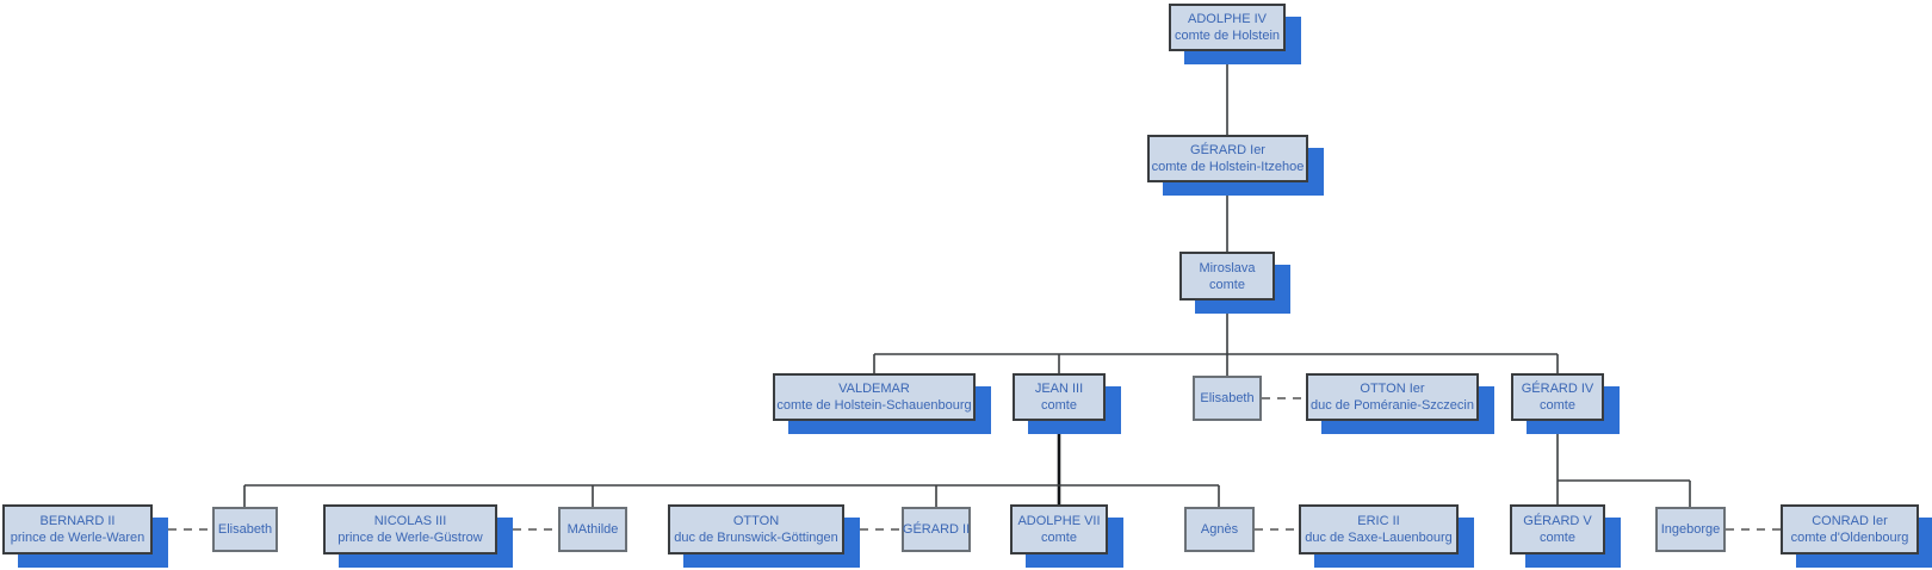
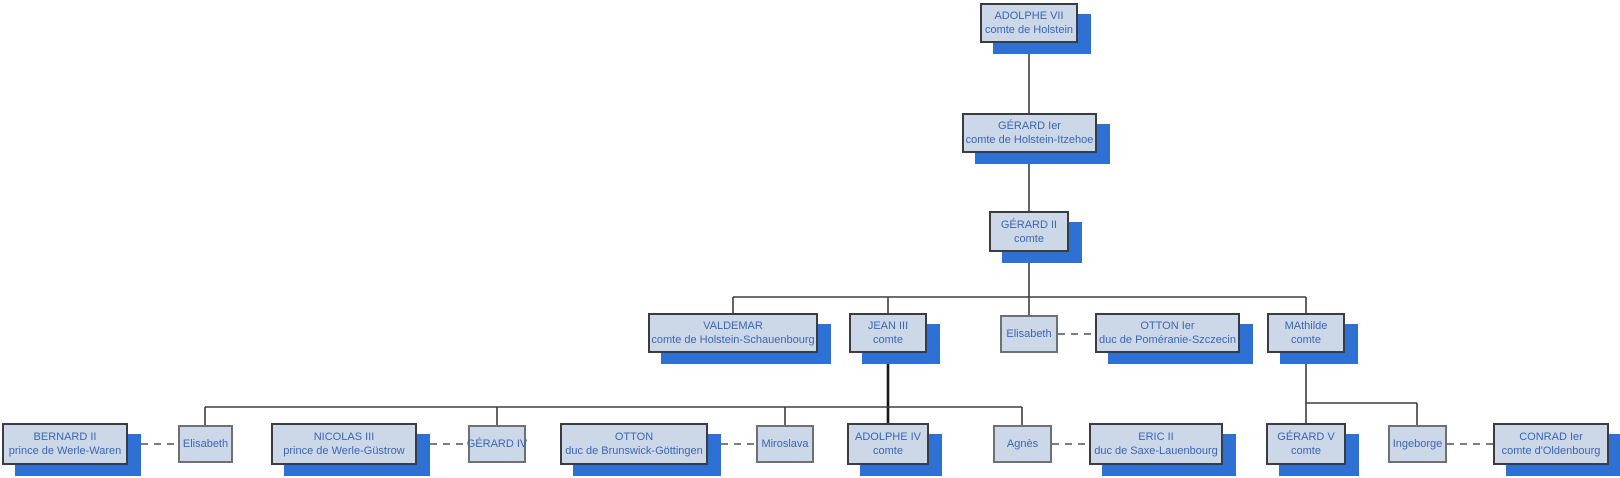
- ADOLPHE IV
+ ADOLPHE VII
  comte de Holstein
  GÉRARD Ier
  comte de Holstein-Itzehoe
- Miroslava
+ GÉRARD II
  comte
  VALDEMAR
  comte de Holstein-Schauenbourg
  JEAN III
  comte
  Elisabeth
  OTTON Ier
  duc de Poméranie-Szczecin
- GÉRARD IV
+ MAthilde
  comte
  BERNARD II
  prince de Werle-Waren
  Elisabeth
  NICOLAS III
  prince de Werle-Güstrow
- MAthilde
+ GÉRARD IV
  OTTON
  duc de Brunswick-Göttingen
- GÉRARD II
+ Miroslava
- ADOLPHE VII
+ ADOLPHE IV
  comte
  Agnès
  ERIC II
  duc de Saxe-Lauenbourg
  GÉRARD V
  comte
  Ingeborge
  CONRAD Ier
  comte d'Oldenbourg
